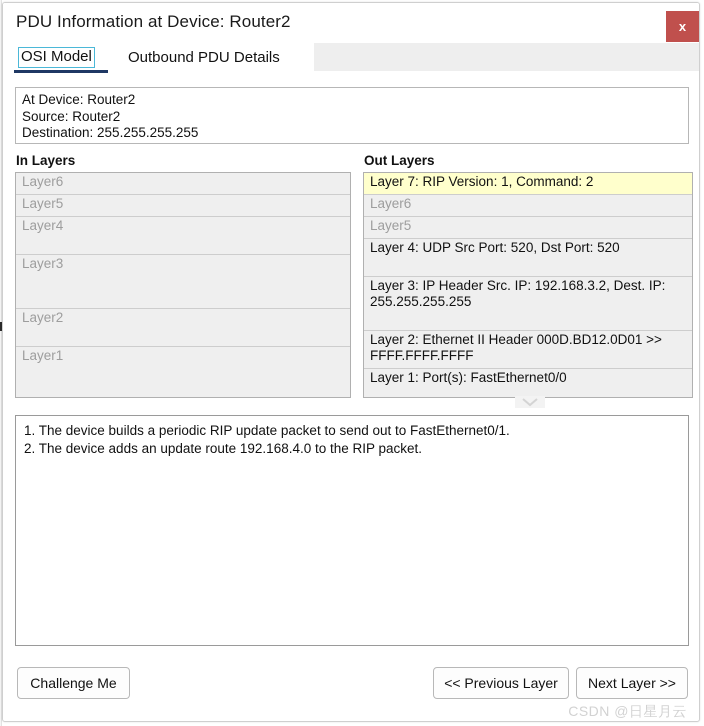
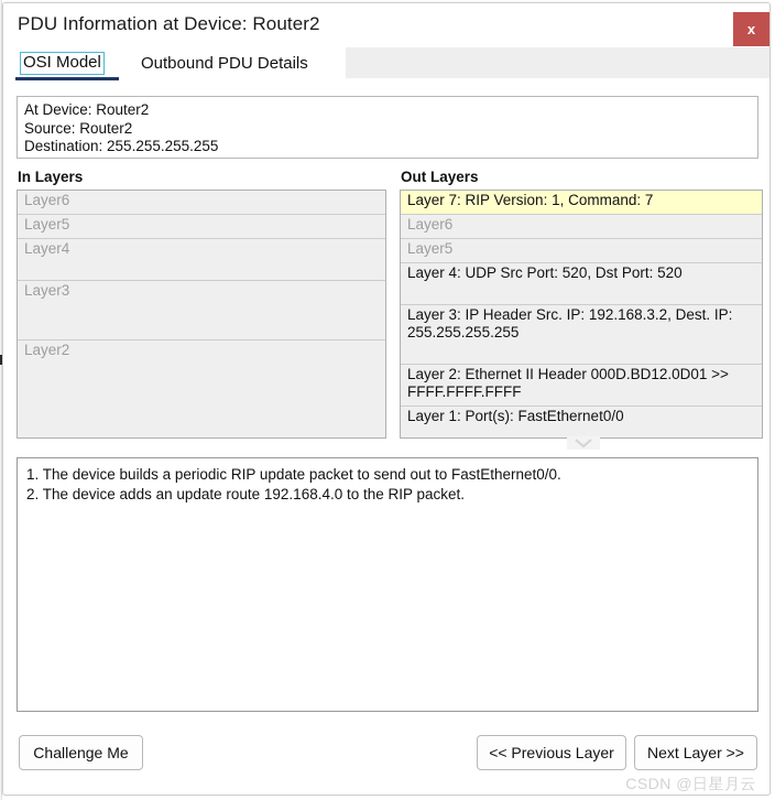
  PDU Information at Device: Router2
  x
  OSI Model
  Outbound PDU Details
  At Device: Router2
  Source: Router2
  Destination: 255.255.255.255
  In Layers
  Out Layers
  Layer6
  Layer5
  Layer4
  Layer3
  Layer2
- Layer1
- Layer 7: RIP Version: 1, Command: 2
+ Layer 7: RIP Version: 1, Command: 7
  Layer6
  Layer5
  Layer 4: UDP Src Port: 520, Dst Port: 520
  Layer 3: IP Header Src. IP: 192.168.3.2, Dest. IP: 255.255.255.255
  Layer 2: Ethernet II Header 000D.BD12.0D01 >> FFFF.FFFF.FFFF
  Layer 1: Port(s): FastEthernet0/0
- 1. The device builds a periodic RIP update packet to send out to FastEthernet0/1.
+ 1. The device builds a periodic RIP update packet to send out to FastEthernet0/0.
  2. The device adds an update route 192.168.4.0 to the RIP packet.
  Challenge Me
  << Previous Layer
  Next Layer >>
  CSDN @日星月云
